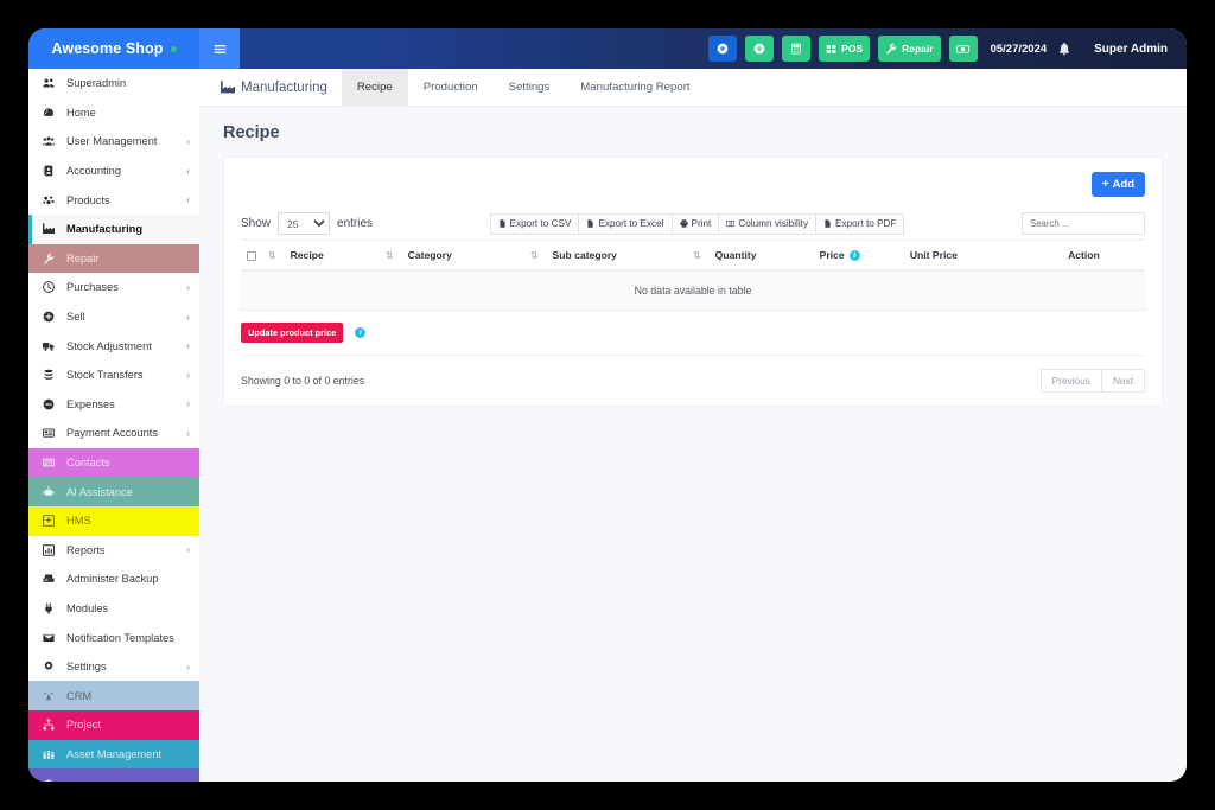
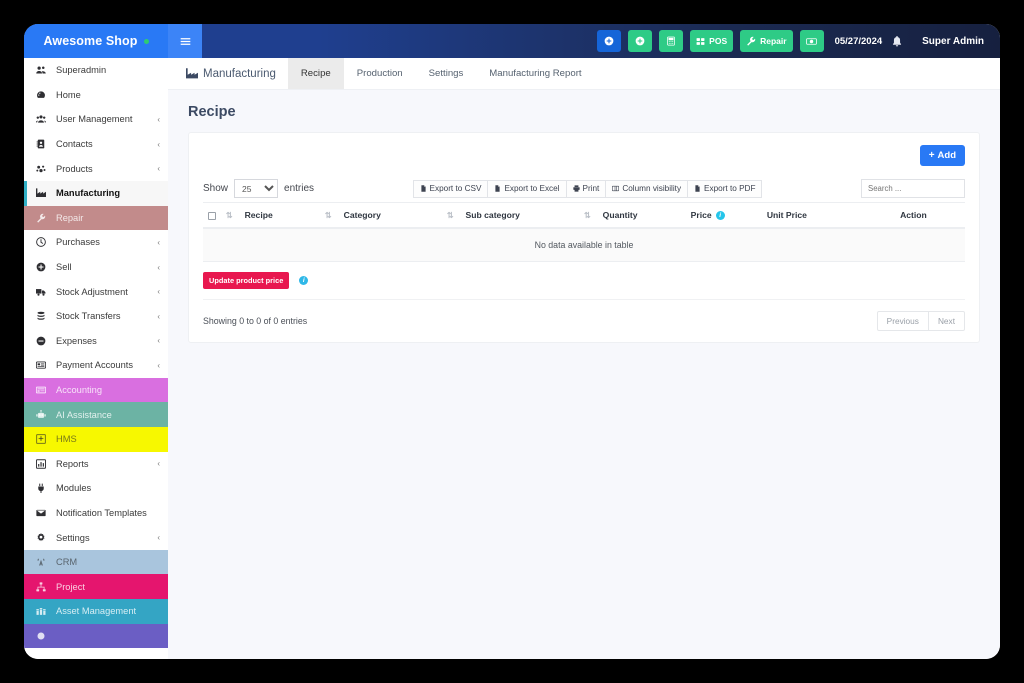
  Awesome Shop
  POS
  Repair
  05/27/2024
  Super Admin
  Superadmin
  Home
  User Management
  ‹
- Accounting
+ Contacts
  ‹
  Products
  ‹
  Manufacturing
  Repair
  Purchases
  ‹
  Sell
  ‹
  Stock Adjustment
  ‹
  Stock Transfers
  ‹
  Expenses
  ‹
  Payment Accounts
  ‹
- Contacts
+ Accounting
  AI Assistance
  HMS
  Reports
  ‹
- Administer Backup
  Modules
  Notification Templates
  Settings
  ‹
  CRM
  Project
  Asset Management
  Manufacturing
  Recipe
  Production
  Settings
  Manufacturing Report
  Recipe
  +
  Add
  Show
  25
  entries
  Export to CSV
  Export to Excel
  Print
  Column visibility
  Export to PDF
  Search ...
  	⇅ Recipe	⇅ Category	⇅ Sub category	⇅ Quantity	Price	Unit Price	Action
  No data available in table
  Update product price
  Showing 0 to 0 of 0 entries
  Previous
  Next
